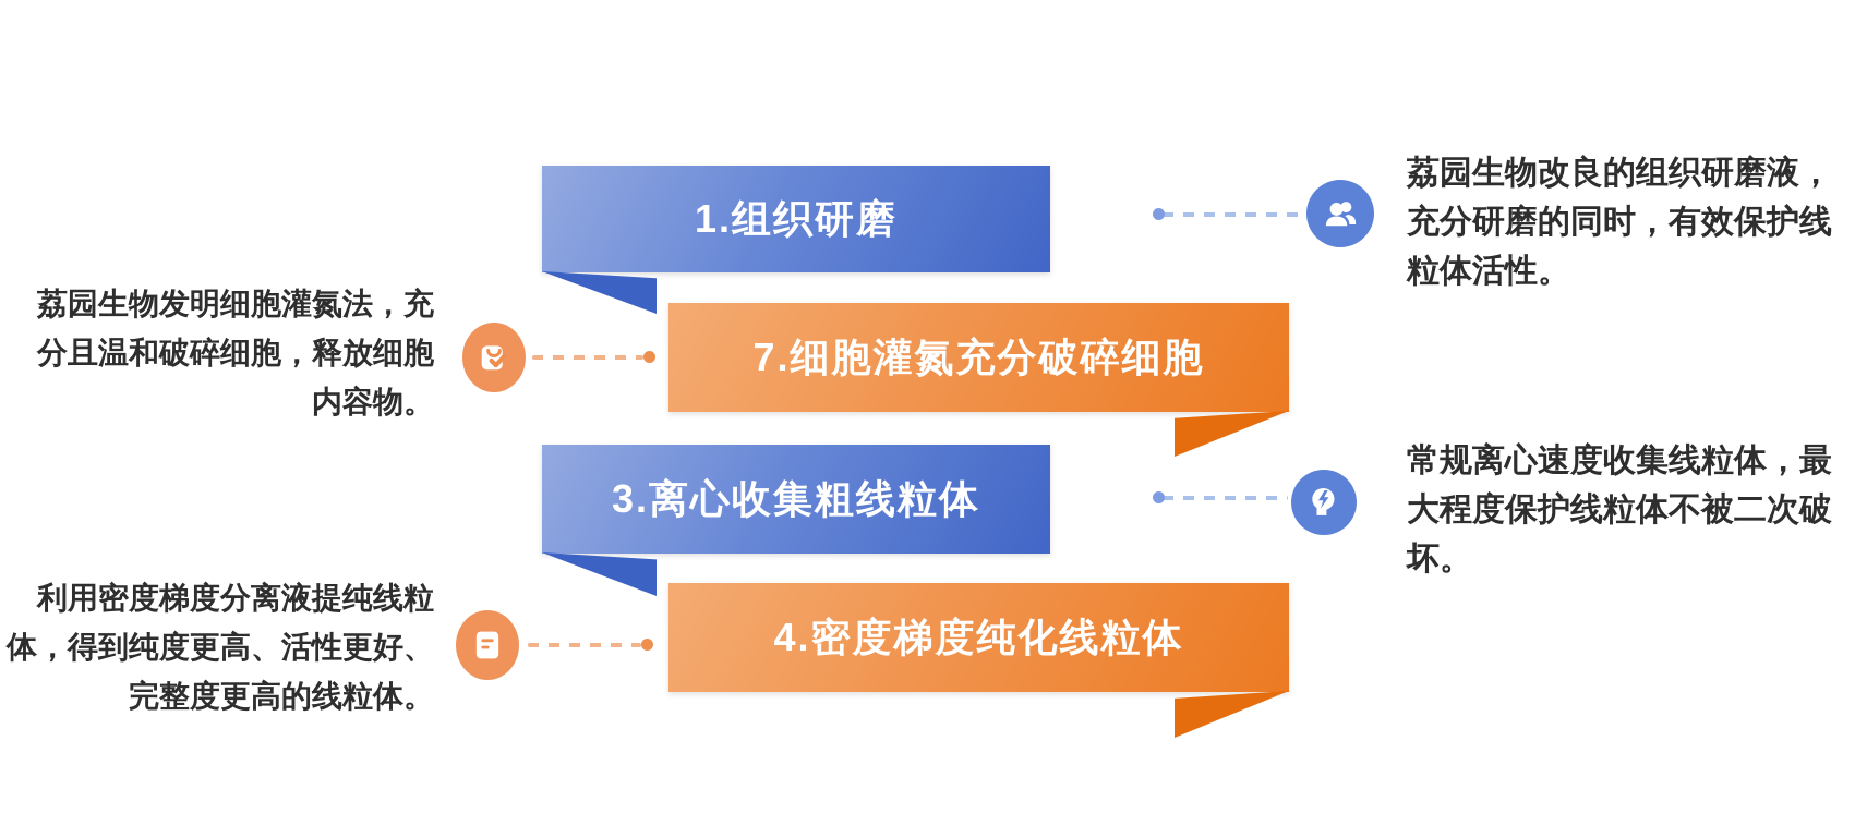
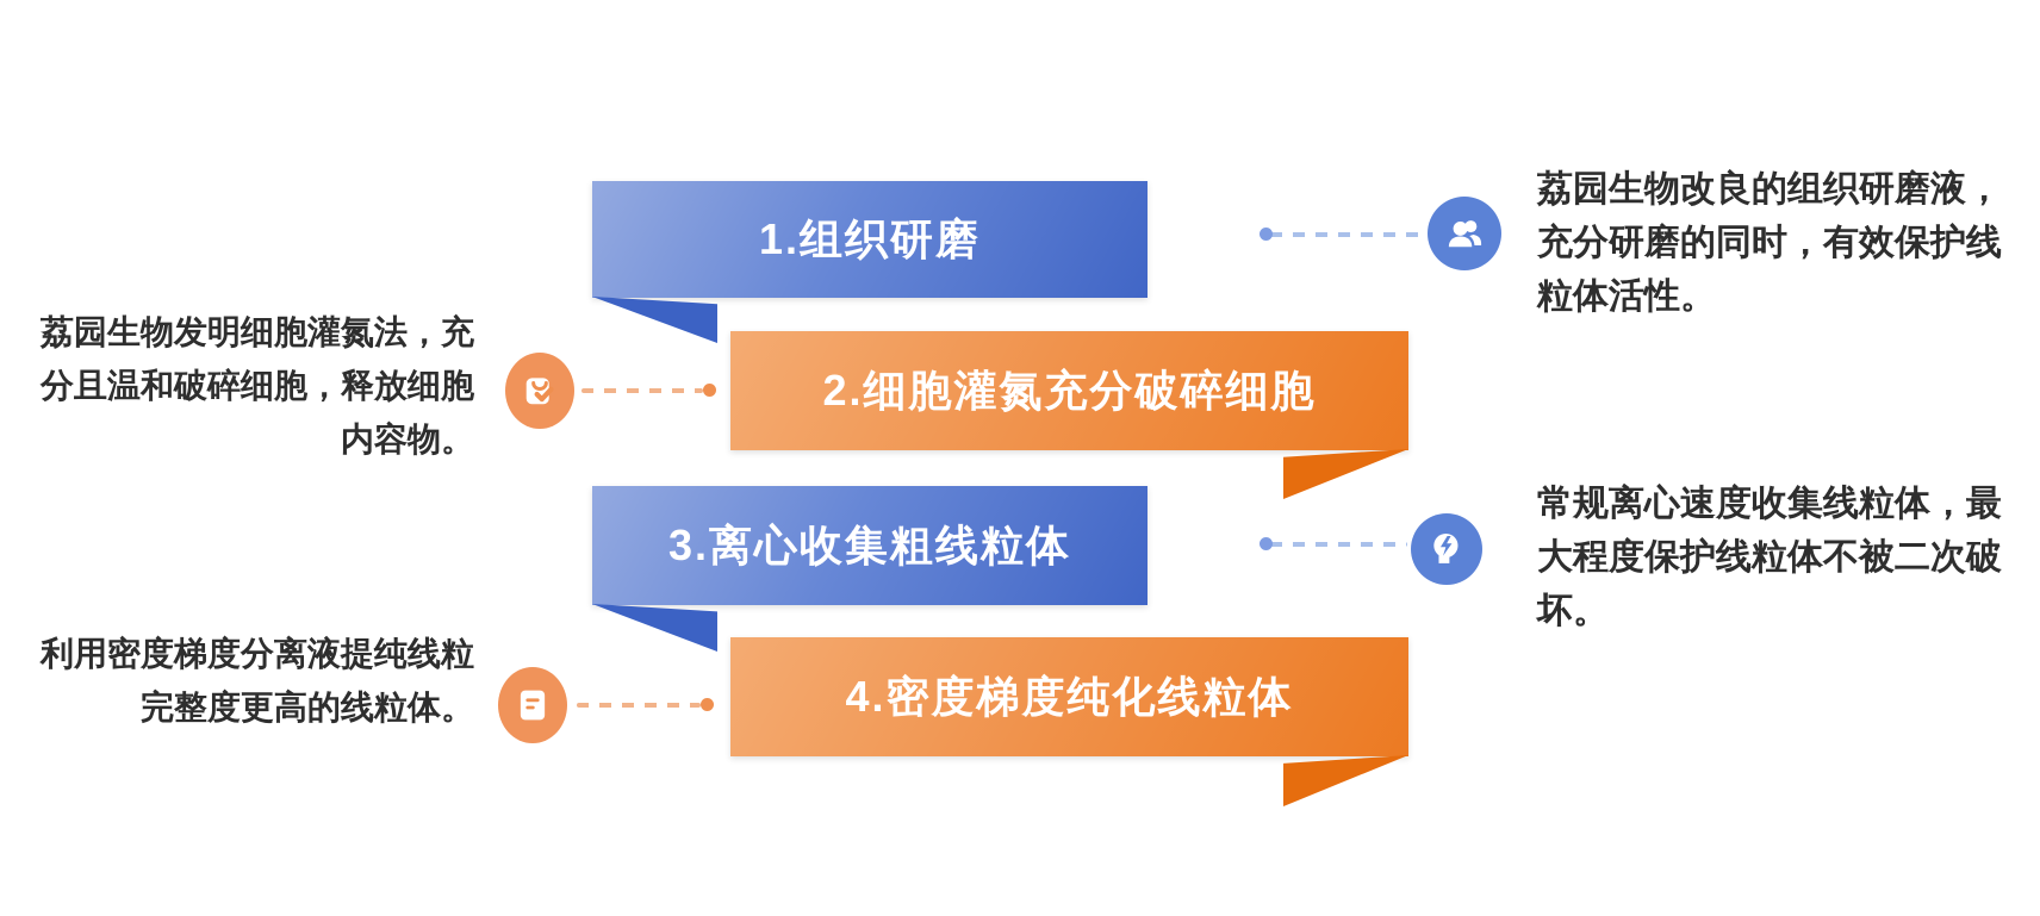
  1.组织研磨
  荔园生物改良的组织研磨液，
  充分研磨的同时，有效保护线
  粒体活性。
- 7.细胞灌氮充分破碎细胞
+ 2.细胞灌氮充分破碎细胞
  荔园生物发明细胞灌氮法，充
  分且温和破碎细胞，释放细胞
  内容物。
  3.离心收集粗线粒体
  常规离心速度收集线粒体，最
  大程度保护线粒体不被二次破
  坏。
  4.密度梯度纯化线粒体
  利用密度梯度分离液提纯线粒
- 体，得到纯度更高、活性更好、
  完整度更高的线粒体。
